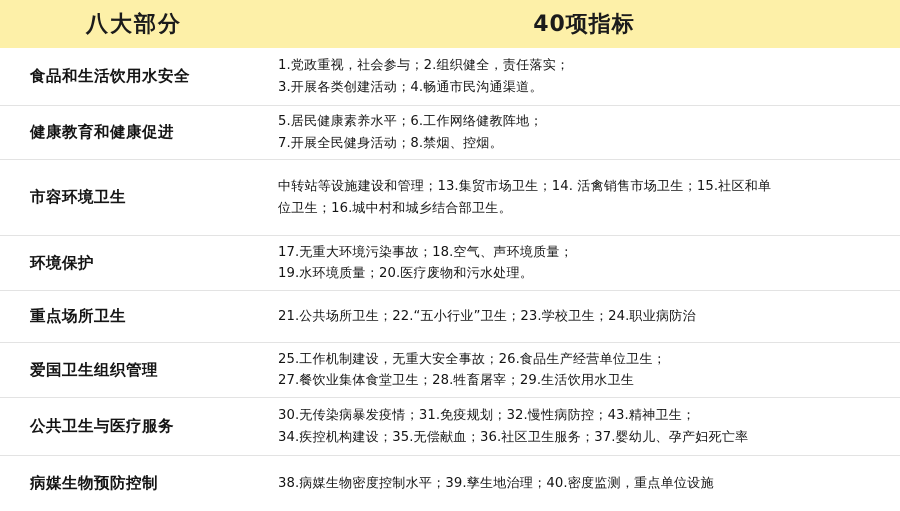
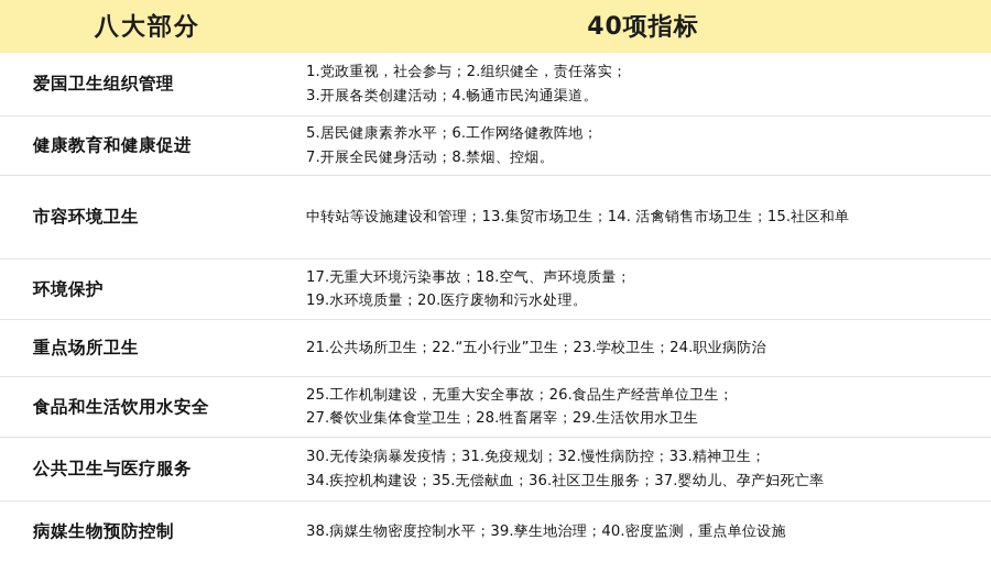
  八大部分
  40项指标
- 食品和生活饮用水安全
+ 爱国卫生组织管理
  1.党政重视，社会参与；2.组织健全，责任落实；
  3.开展各类创建活动；4.畅通市民沟通渠道。
  健康教育和健康促进
  5.居民健康素养水平；6.工作网络健教阵地；
  7.开展全民健身活动；8.禁烟、控烟。
  市容环境卫生
  中转站等设施建设和管理；13.集贸市场卫生；14. 活禽销售市场卫生；15.社区和单
- 位卫生；16.城中村和城乡结合部卫生。
  环境保护
  17.无重大环境污染事故；18.空气、声环境质量；
  19.水环境质量；20.医疗废物和污水处理。
  重点场所卫生
  21.公共场所卫生；22.“五小行业”卫生；23.学校卫生；24.职业病防治
- 爱国卫生组织管理
+ 食品和生活饮用水安全
  25.工作机制建设，无重大安全事故；26.食品生产经营单位卫生；
  27.餐饮业集体食堂卫生；28.牲畜屠宰；29.生活饮用水卫生
  公共卫生与医疗服务
- 30.无传染病暴发疫情；31.免疫规划；32.慢性病防控；43.精神卫生；
+ 30.无传染病暴发疫情；31.免疫规划；32.慢性病防控；33.精神卫生；
  34.疾控机构建设；35.无偿献血；36.社区卫生服务；37.婴幼儿、孕产妇死亡率
  病媒生物预防控制
  38.病媒生物密度控制水平；39.孳生地治理；40.密度监测，重点单位设施
